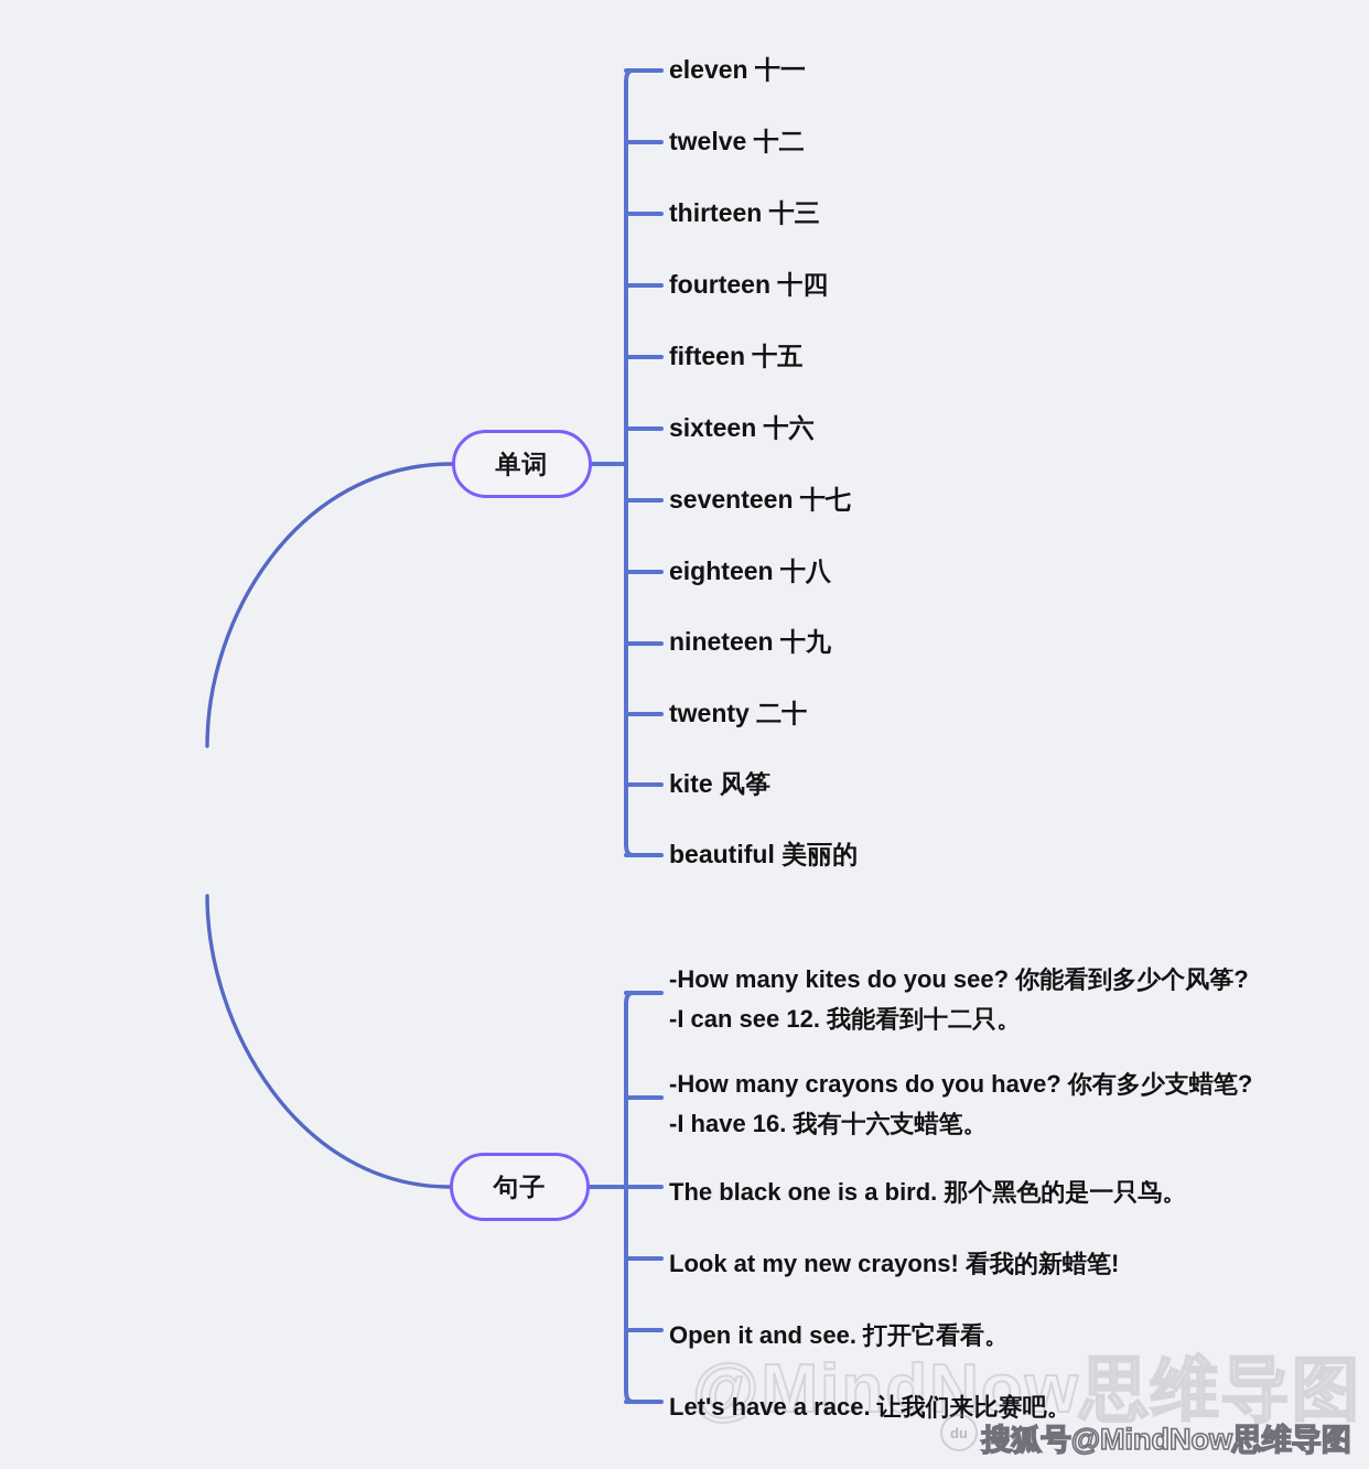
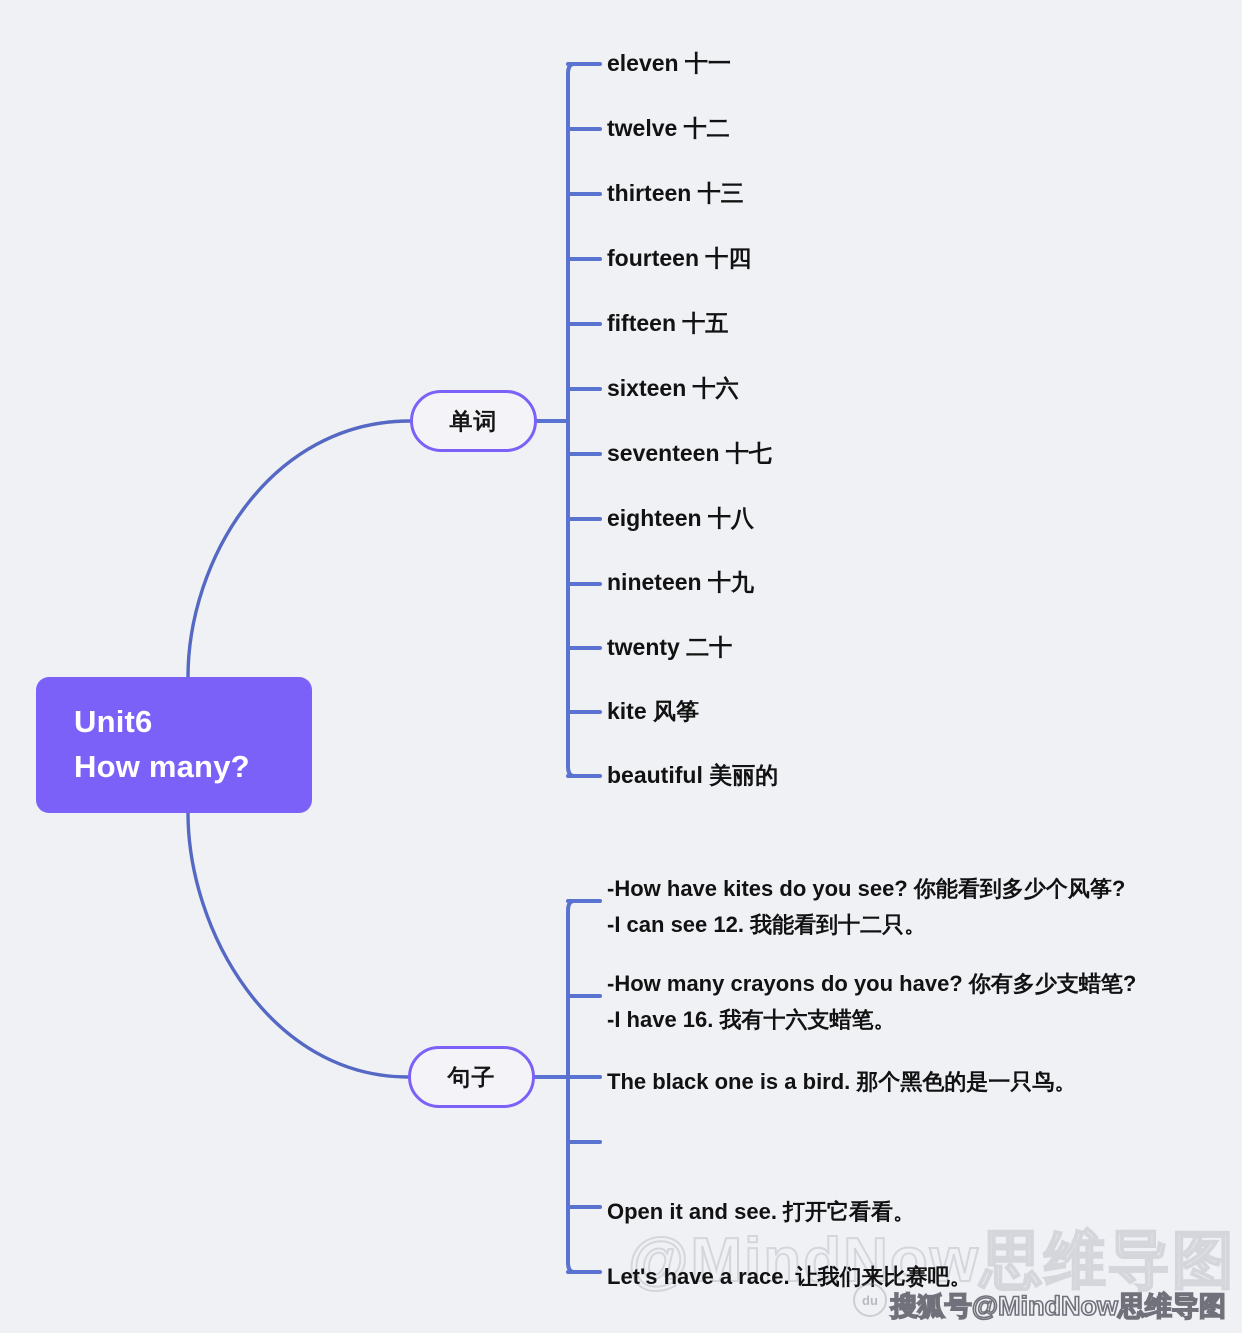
+ Unit6
+ How many?
  单词
  句子
  eleven 十一
  twelve 十二
  thirteen 十三
  fourteen 十四
  fifteen 十五
  sixteen 十六
  seventeen 十七
  eighteen 十八
  nineteen 十九
  twenty 二十
  kite 风筝
  beautiful 美丽的
- -How many kites do you see? 你能看到多少个风筝?
+ -How have kites do you see? 你能看到多少个风筝?
  -I can see 12. 我能看到十二只。
  -How many crayons do you have? 你有多少支蜡笔?
  -I have 16. 我有十六支蜡笔。
  The black one is a bird. 那个黑色的是一只鸟。
- Look at my new crayons! 看我的新蜡笔!
  Open it and see. 打开它看看。
  Let's have a race. 让我们来比赛吧。
  @MindNow思维导图
  du
  搜狐号@MindNow思维导图
